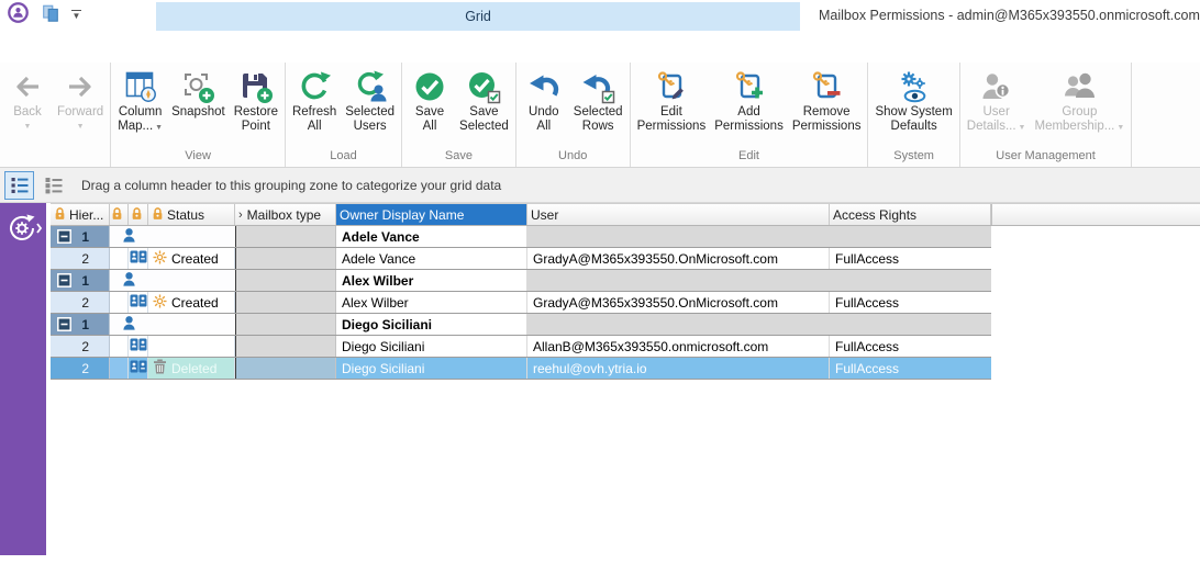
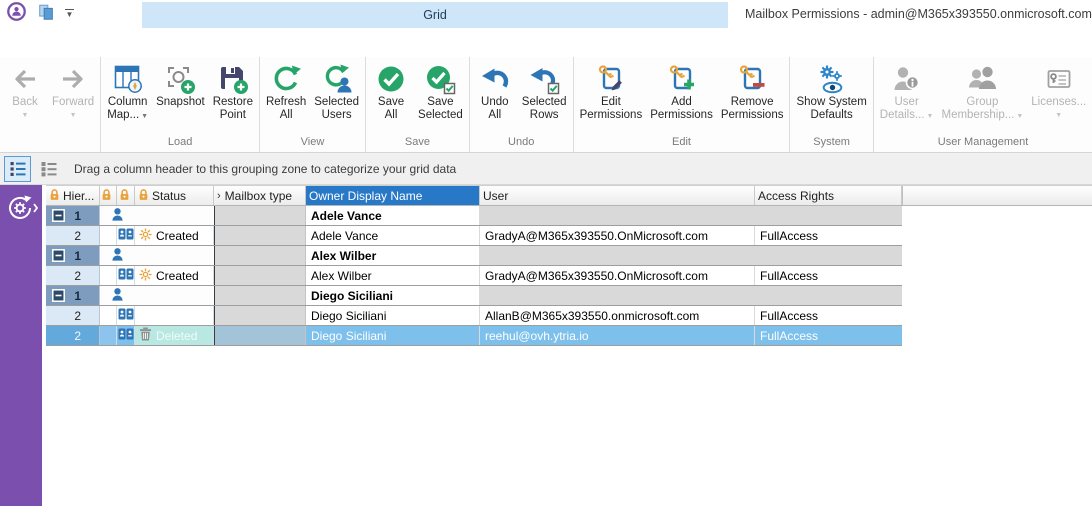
  ▼
  Grid
  Mailbox Permissions - admin@M365x393550.onmicrosoft.com
  Back
  Forward
  Column
  Map...
  Snapshot
  Restore
  Point
- View
+ Load
  Refresh
  All
  Selected
  Users
- Load
+ View
  Save
  All
  Save
  Selected
  Save
  Undo
  All
  Selected
  Rows
  Undo
  Edit
  Permissions
  Add
  Permissions
  Remove
  Permissions
  Edit
  Show System
  Defaults
  System
  User
  Details...
  Group
  Membership...
+ Licenses...
  User Management
  Drag a column header to this grouping zone to categorize your grid data
  Hier...
  Status
  ›
  Mailbox type
  Owner Display Name
  User
  Access Rights
  1
  Adele Vance
  2
  Created
  Adele Vance
  GradyA@M365x393550.OnMicrosoft.com
  FullAccess
  1
  Alex Wilber
  2
  Created
  Alex Wilber
  GradyA@M365x393550.OnMicrosoft.com
  FullAccess
  1
  Diego Siciliani
  2
  Diego Siciliani
  AllanB@M365x393550.onmicrosoft.com
  FullAccess
  2
  Deleted
  Diego Siciliani
  reehul@ovh.ytria.io
  FullAccess
